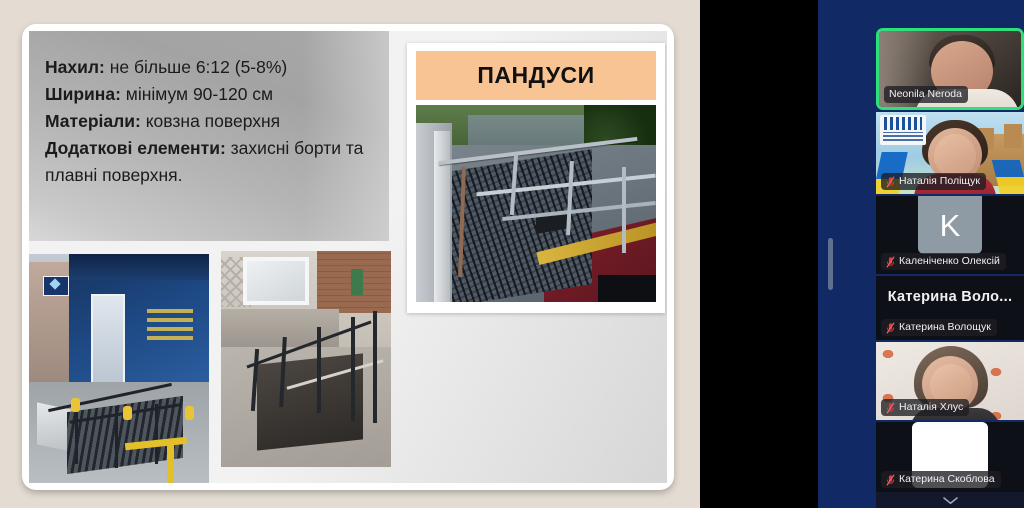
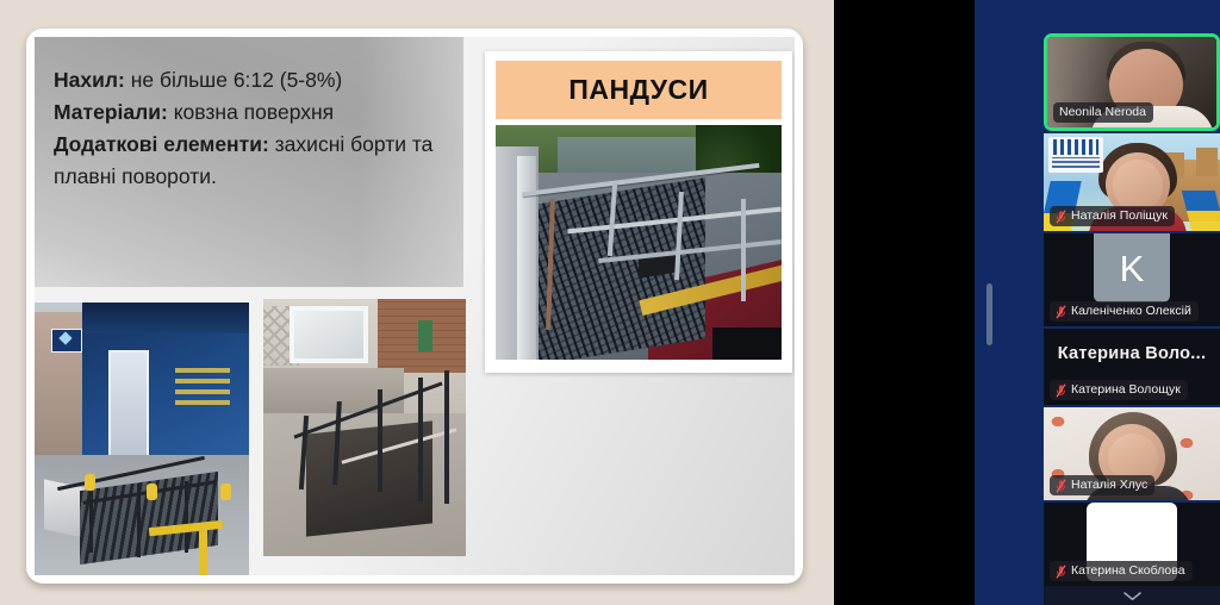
  Нахил: не більше 6:12 (5-8%)
- Ширина: мінімум 90-120 см
  Матеріали: ковзна поверхня
- Додаткові елементи: захисні борти та плавні поверхня.
+ Додаткові елементи: захисні борти та плавні повороти.
  ПАНДУСИ
  Neonila Neroda
  Наталія Поліщук
  K
  Каленіченко Олексій
  Катерина Воло...
  Катерина Волощук
  Наталія Хлус
  Катерина Скоблова
